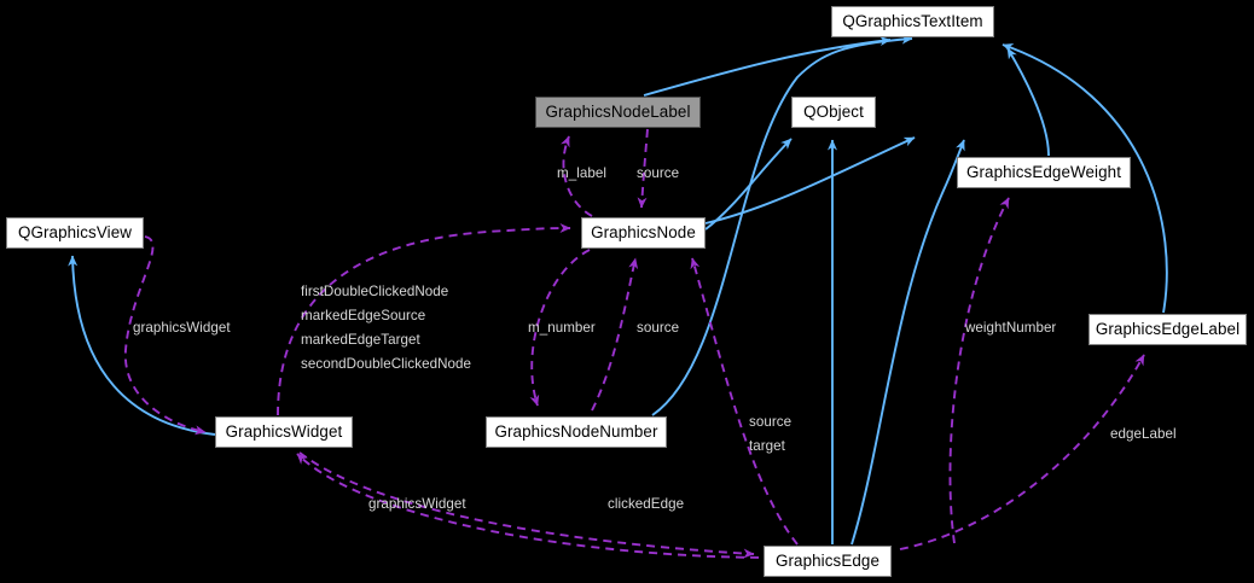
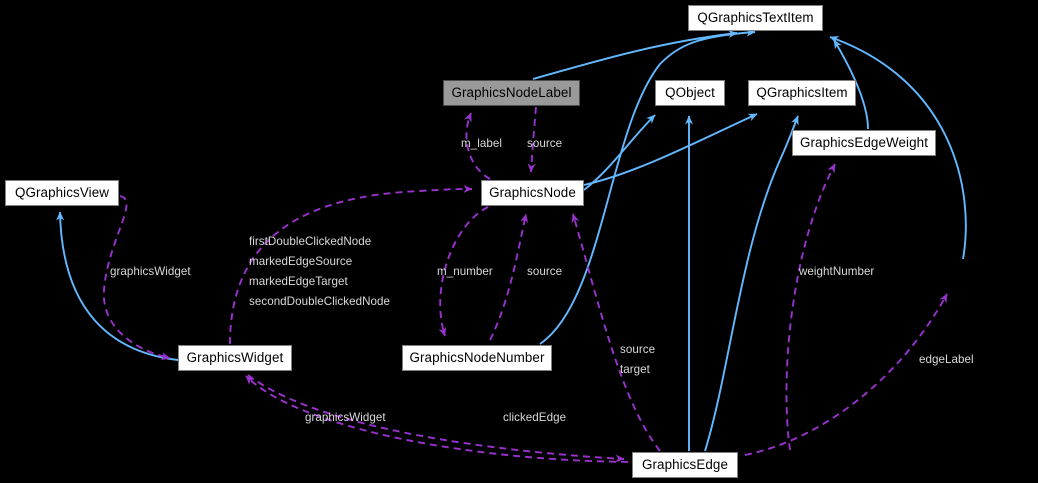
  QGraphicsTextItem
  GraphicsNodeLabel
  QObject
+ QGraphicsItem
  GraphicsEdgeWeight
  QGraphicsView
  GraphicsNode
- GraphicsEdgeLabel
  GraphicsWidget
  GraphicsNodeNumber
  GraphicsEdge
  m_label
  source
  graphicsWidget
  firstDoubleClickedNode
  markedEdgeSource
  markedEdgeTarget
  secondDoubleClickedNode
  m_number
  source
  weightNumber
  source
  target
  edgeLabel
  graphicsWidget
  clickedEdge
